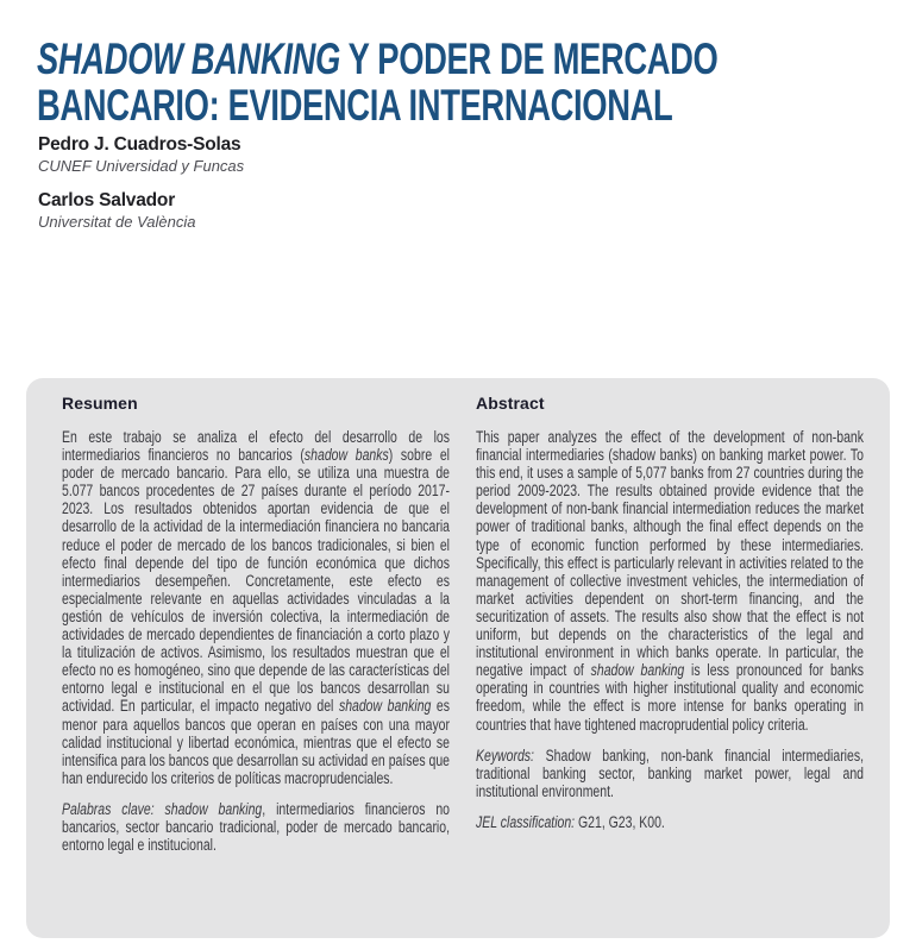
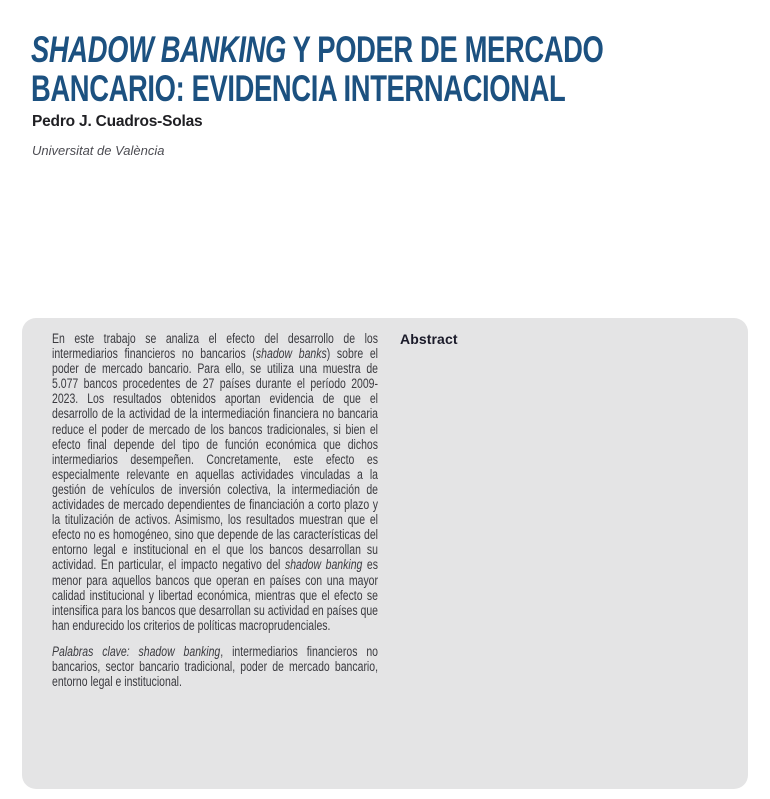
  SHADOW BANKING Y PODER DE MERCADO BANCARIO: EVIDENCIA INTERNACIONAL
  Pedro J. Cuadros-Solas
- CUNEF Universidad y Funcas
- Carlos Salvador
  Universitat de València
- Resumen
- En este trabajo se analiza el efecto del desarrollo de los intermediarios financieros no bancarios (shadow banks) sobre el poder de mercado bancario. Para ello, se utiliza una muestra de 5.077 bancos procedentes de 27 países durante el período 2017-2023. Los resultados obtenidos aportan evidencia de que el desarrollo de la actividad de la intermediación financiera no bancaria reduce el poder de mercado de los bancos tradicionales, si bien el efecto final depende del tipo de función económica que dichos intermediarios desempeñen. Concretamente, este efecto es especialmente relevante en aquellas actividades vinculadas a la gestión de vehículos de inversión colectiva, la intermediación de actividades de mercado dependientes de financiación a corto plazo y la titulización de activos. Asimismo, los resultados muestran que el efecto no es homogéneo, sino que depende de las características del entorno legal e institucional en el que los bancos desarrollan su actividad. En particular, el impacto negativo del shadow banking es menor para aquellos bancos que operan en países con una mayor calidad institucional y libertad económica, mientras que el efecto se intensifica para los bancos que desarrollan su actividad en países que han endurecido los criterios de políticas macroprudenciales.
+ En este trabajo se analiza el efecto del desarrollo de los intermediarios financieros no bancarios (shadow banks) sobre el poder de mercado bancario. Para ello, se utiliza una muestra de 5.077 bancos procedentes de 27 países durante el período 2009-2023. Los resultados obtenidos aportan evidencia de que el desarrollo de la actividad de la intermediación financiera no bancaria reduce el poder de mercado de los bancos tradicionales, si bien el efecto final depende del tipo de función económica que dichos intermediarios desempeñen. Concretamente, este efecto es especialmente relevante en aquellas actividades vinculadas a la gestión de vehículos de inversión colectiva, la intermediación de actividades de mercado dependientes de financiación a corto plazo y la titulización de activos. Asimismo, los resultados muestran que el efecto no es homogéneo, sino que depende de las características del entorno legal e institucional en el que los bancos desarrollan su actividad. En particular, el impacto negativo del shadow banking es menor para aquellos bancos que operan en países con una mayor calidad institucional y libertad económica, mientras que el efecto se intensifica para los bancos que desarrollan su actividad en países que han endurecido los criterios de políticas macroprudenciales.
  Palabras clave: shadow banking, intermediarios financieros no bancarios, sector bancario tradicional, poder de mercado bancario, entorno legal e institucional.
  Abstract
- This paper analyzes the effect of the development of non-bank financial intermediaries (shadow banks) on banking market power. To this end, it uses a sample of 5,077 banks from 27 countries during the period 2009-2023. The results obtained provide evidence that the development of non-bank financial intermediation reduces the market power of traditional banks, although the final effect depends on the type of economic function performed by these intermediaries. Specifically, this effect is particularly relevant in activities related to the management of collective investment vehicles, the intermediation of market activities dependent on short-term financing, and the securitization of assets. The results also show that the effect is not uniform, but depends on the characteristics of the legal and institutional environment in which banks operate. In particular, the negative impact of shadow banking is less pronounced for banks operating in countries with higher institutional quality and economic freedom, while the effect is more intense for banks operating in countries that have tightened macroprudential policy criteria.
- Keywords: Shadow banking, non-bank financial intermediaries, traditional banking sector, banking market power, legal and institutional environment.
- JEL classification: G21, G23, K00.
